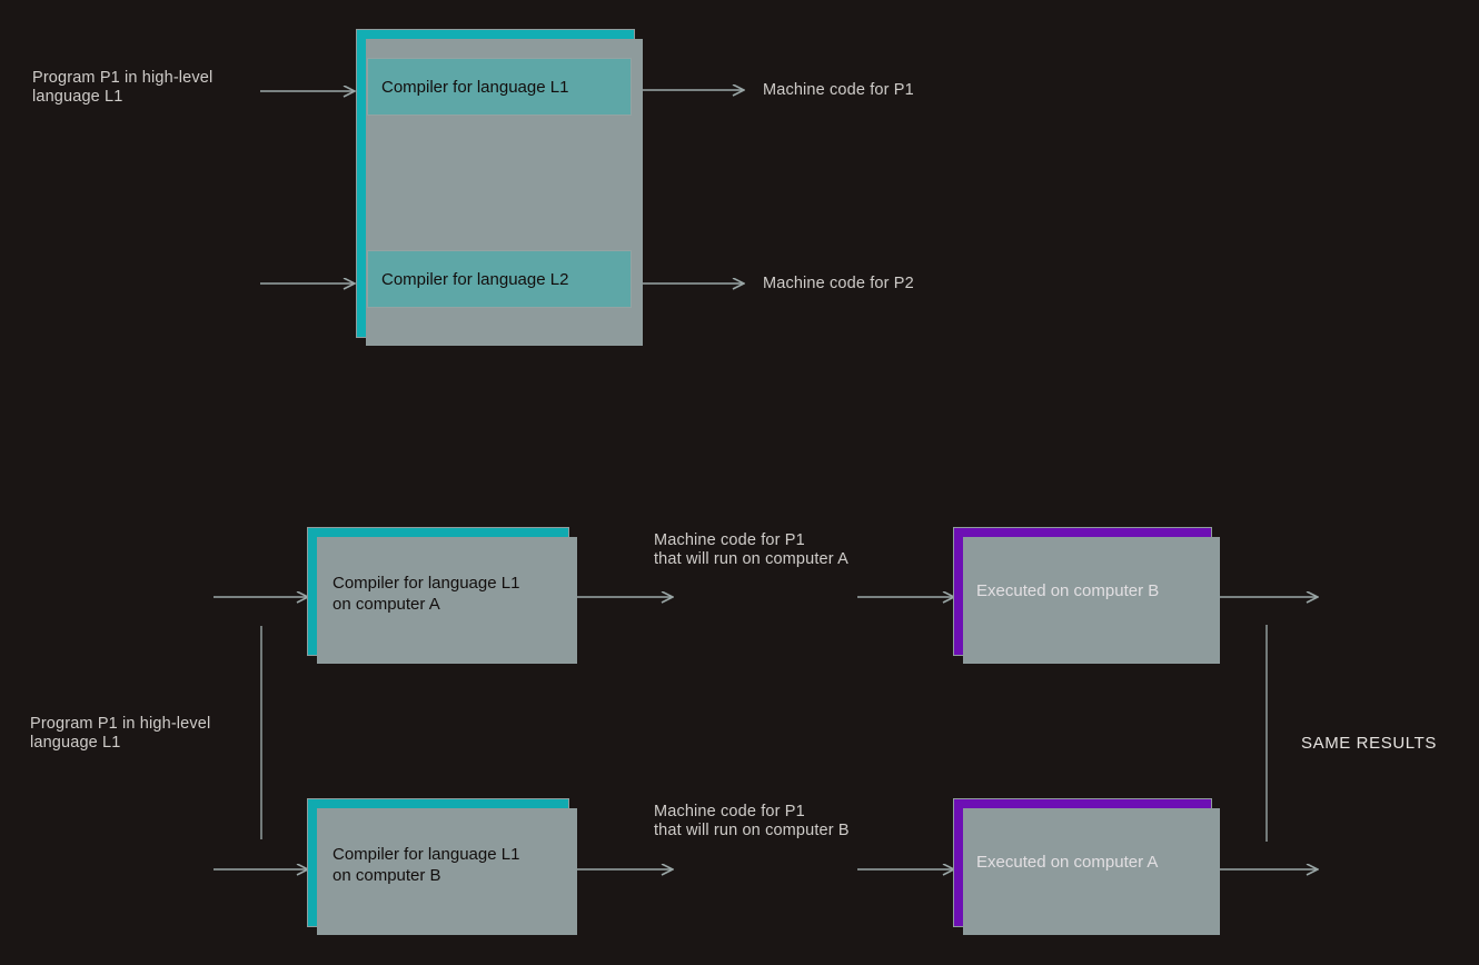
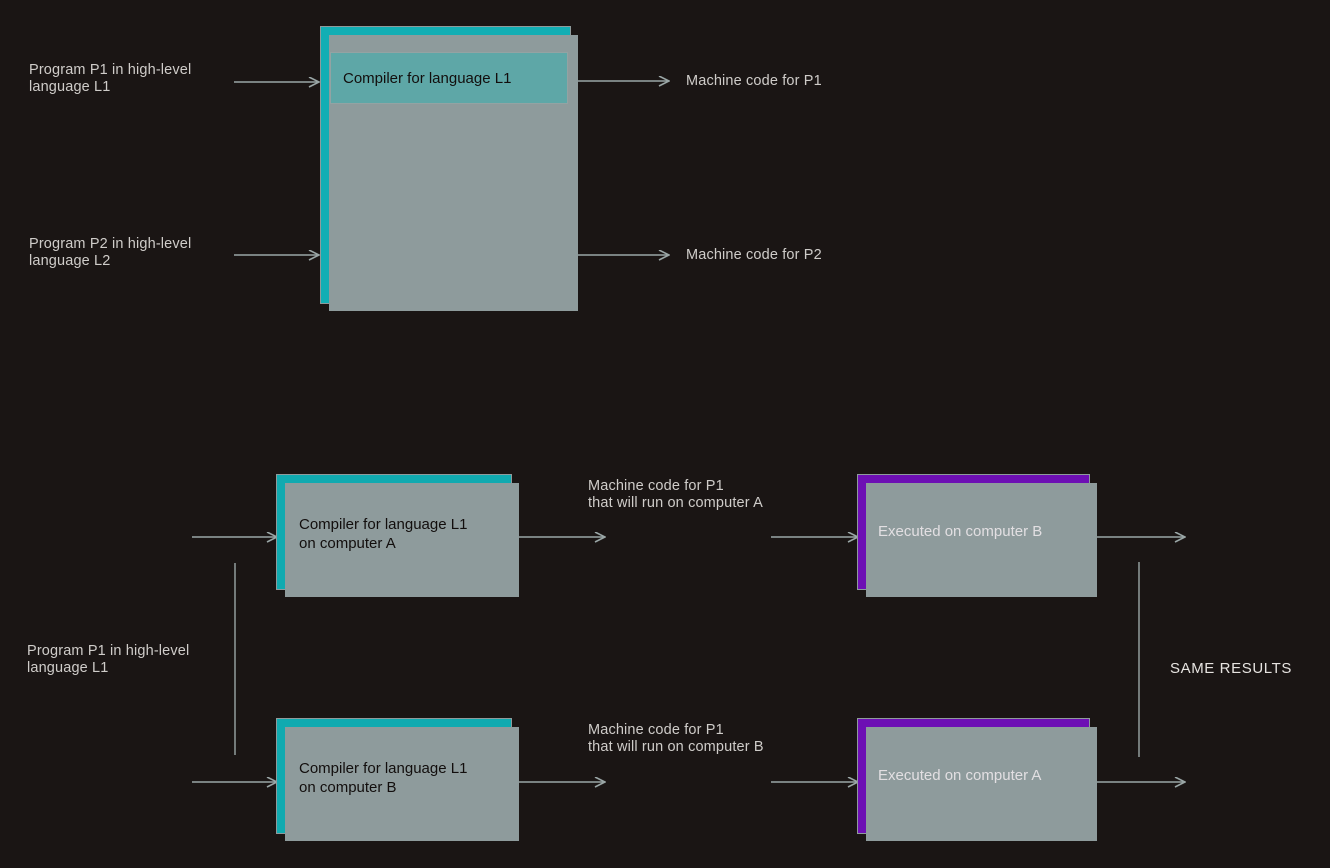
  Program P1 in high-level
  language L1
+ Program P2 in high-level
+ language L2
  Compiler for language L1
- Compiler for language L2
  Machine code for P1
  Machine code for P2
  Program P1 in high-level
  language L1
  Compiler for language L1
  on computer A
  Machine code for P1
  that will run on computer A
  Executed on computer B
  Compiler for language L1
  on computer B
  Machine code for P1
  that will run on computer B
  Executed on computer A
  SAME RESULTS
